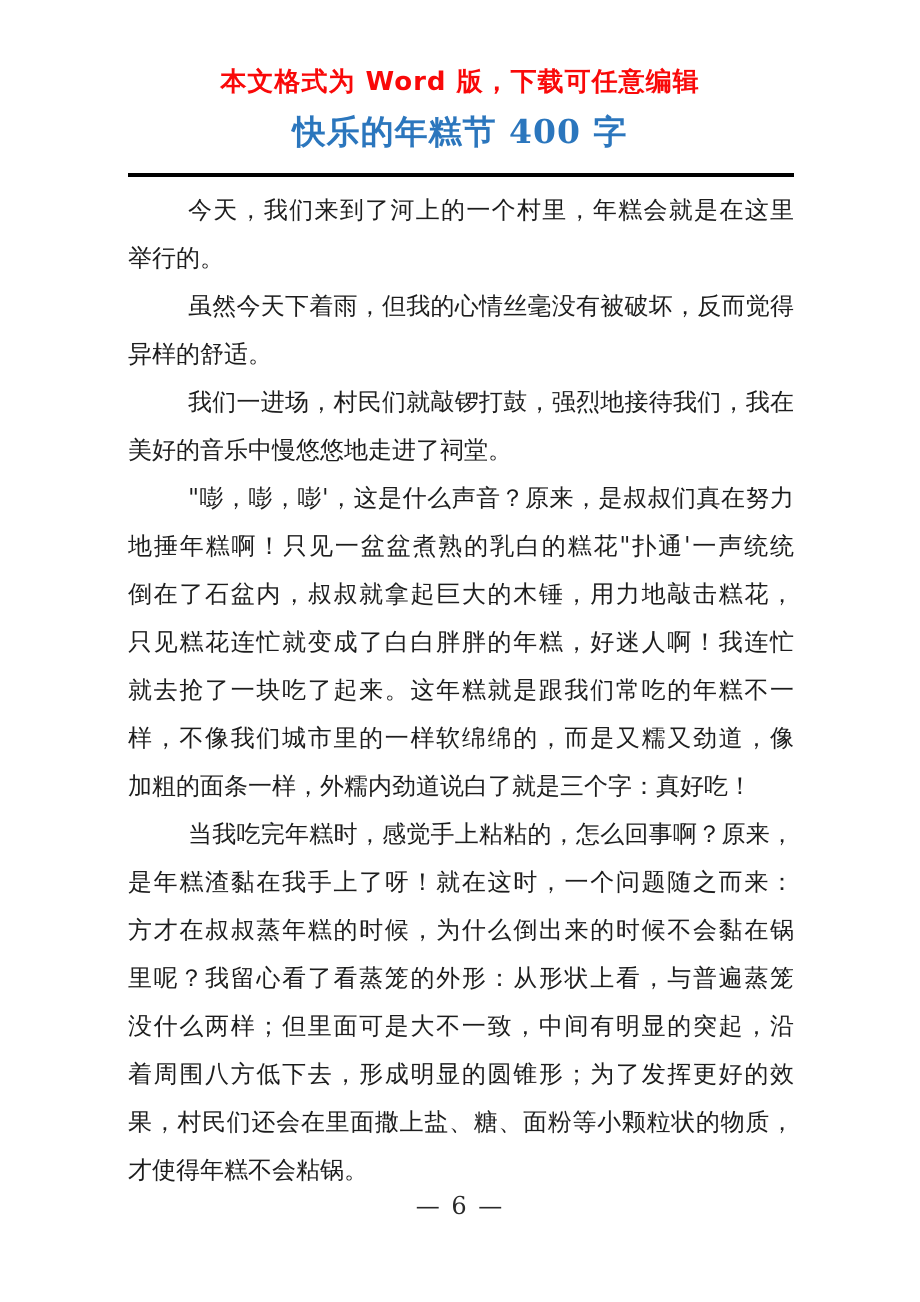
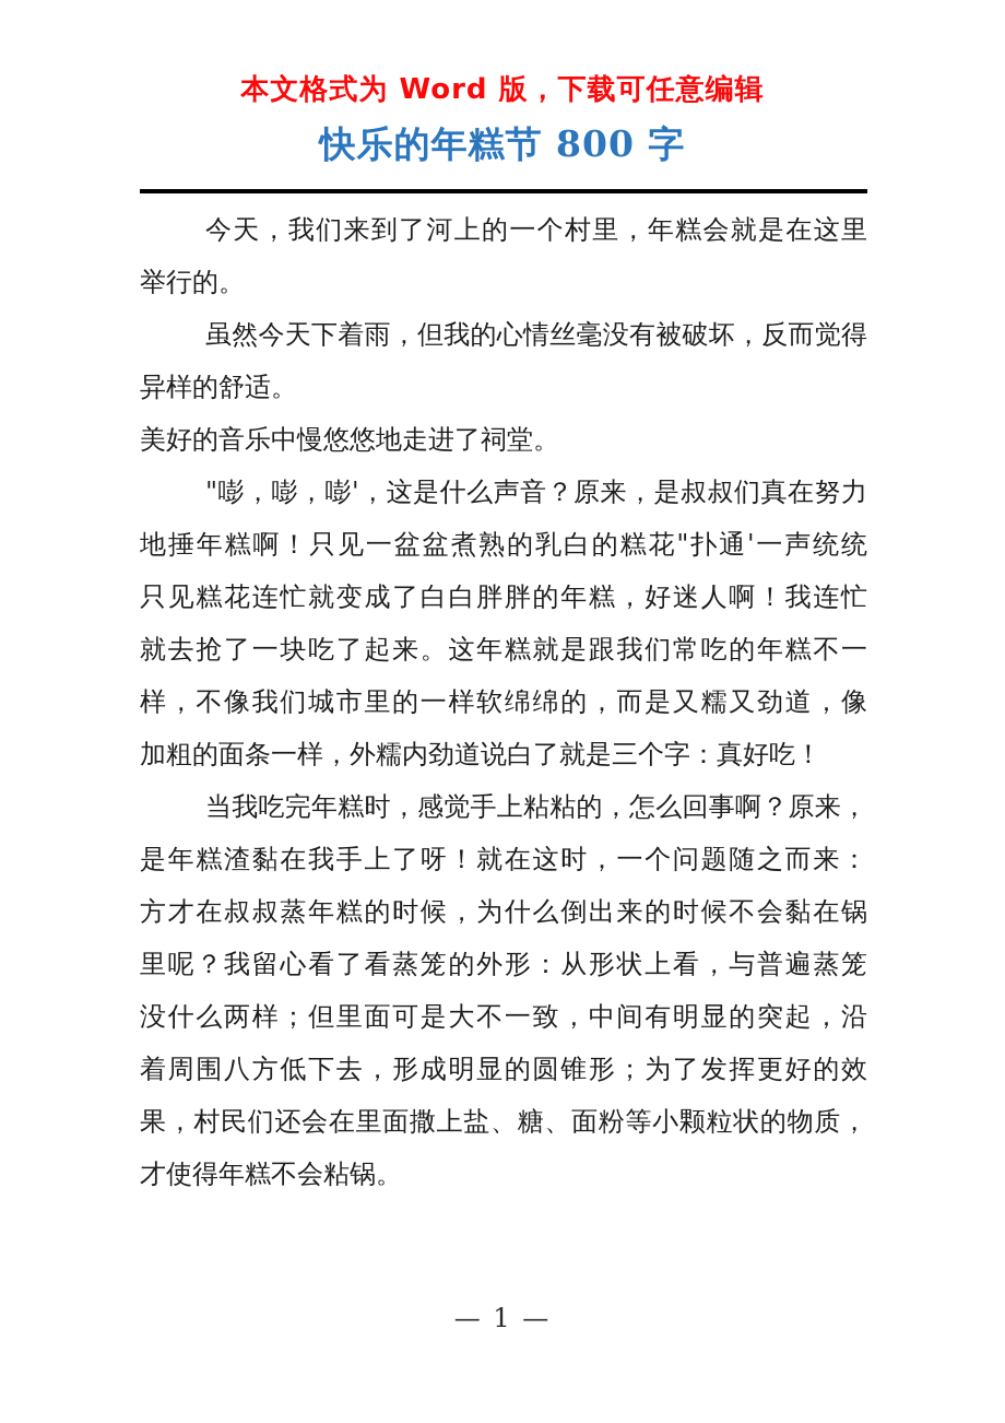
  本文格式为 Word 版，下载可任意编辑
- 快乐的年糕节 400 字
+ 快乐的年糕节 800 字
  今天，我们来到了河上的一个村里，年糕会就是在这里
  举行的。
  虽然今天下着雨，但我的心情丝毫没有被破坏，反而觉得
  异样的舒适。
- 我们一进场，村民们就敲锣打鼓，强烈地接待我们，我在
  美好的音乐中慢悠悠地走进了祠堂。
  "嘭，嘭，嘭'，这是什么声音？原来，是叔叔们真在努力
  地捶年糕啊！只见一盆盆煮熟的乳白的糕花"扑通'一声统统
- 倒在了石盆内，叔叔就拿起巨大的木锤，用力地敲击糕花，
  只见糕花连忙就变成了白白胖胖的年糕，好迷人啊！我连忙
  就去抢了一块吃了起来。这年糕就是跟我们常吃的年糕不一
  样，不像我们城市里的一样软绵绵的，而是又糯又劲道，像
  加粗的面条一样，外糯内劲道说白了就是三个字：真好吃！
  当我吃完年糕时，感觉手上粘粘的，怎么回事啊？原来，
  是年糕渣黏在我手上了呀！就在这时，一个问题随之而来：
  方才在叔叔蒸年糕的时候，为什么倒出来的时候不会黏在锅
  里呢？我留心看了看蒸笼的外形：从形状上看，与普遍蒸笼
  没什么两样；但里面可是大不一致，中间有明显的突起，沿
  着周围八方低下去，形成明显的圆锥形；为了发挥更好的效
  果，村民们还会在里面撒上盐、糖、面粉等小颗粒状的物质，
  才使得年糕不会粘锅。
- — 6 —
+ — 1 —
